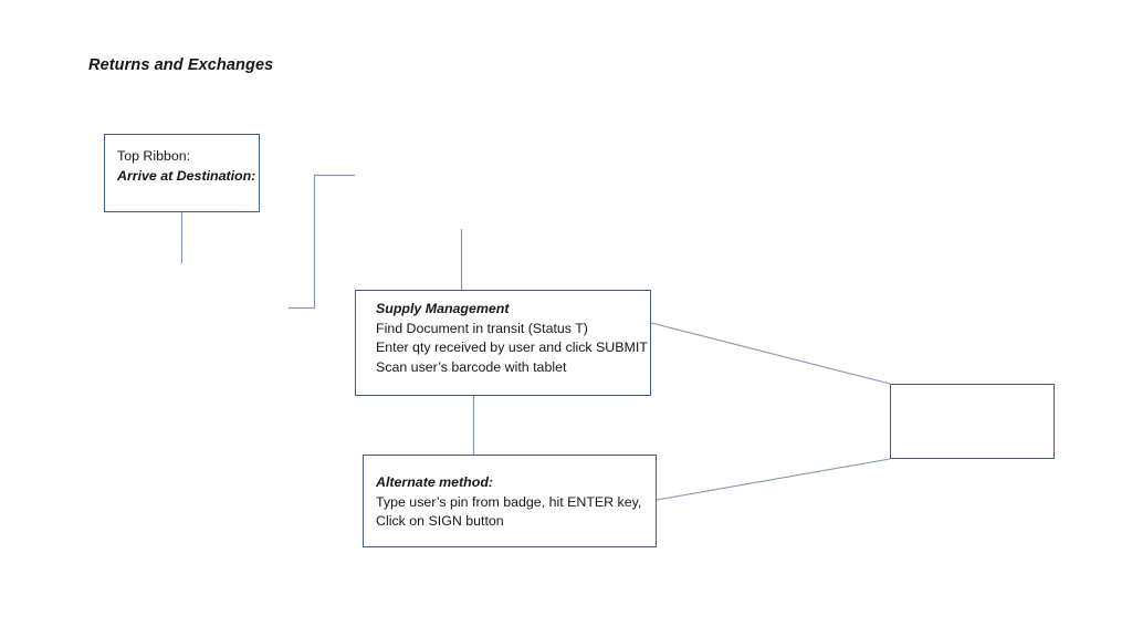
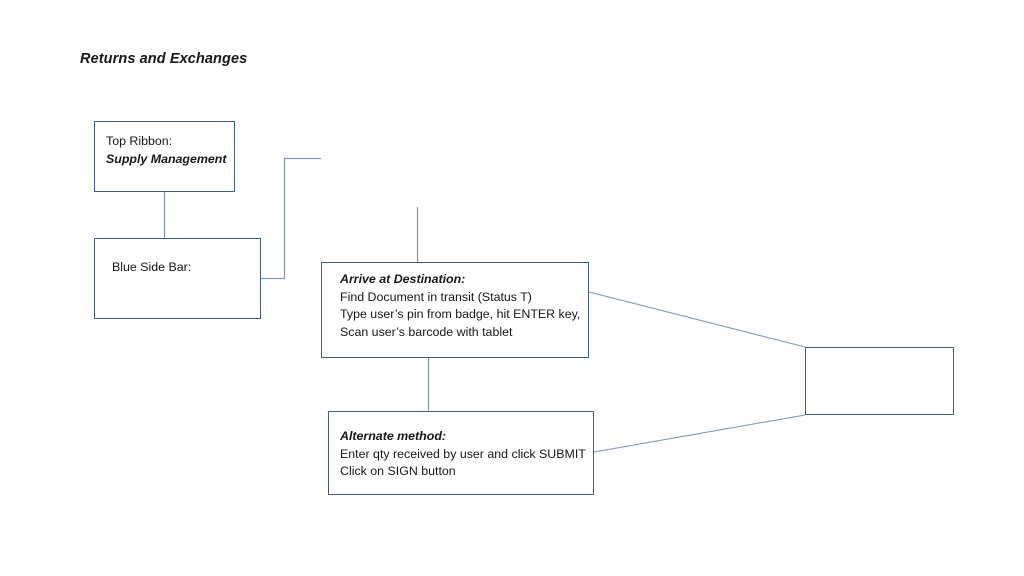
  Returns and Exchanges
  Top Ribbon:
- Arrive at Destination:
+ Supply Management
+ Blue Side Bar:
- Supply Management
+ Arrive at Destination:
  Find Document in transit (Status T)
- Enter qty received by user and click SUBMIT
+ Type user’s pin from badge, hit ENTER key,
  Scan user’s barcode with tablet
  Alternate method:
- Type user’s pin from badge, hit ENTER key,
+ Enter qty received by user and click SUBMIT
  Click on SIGN button
